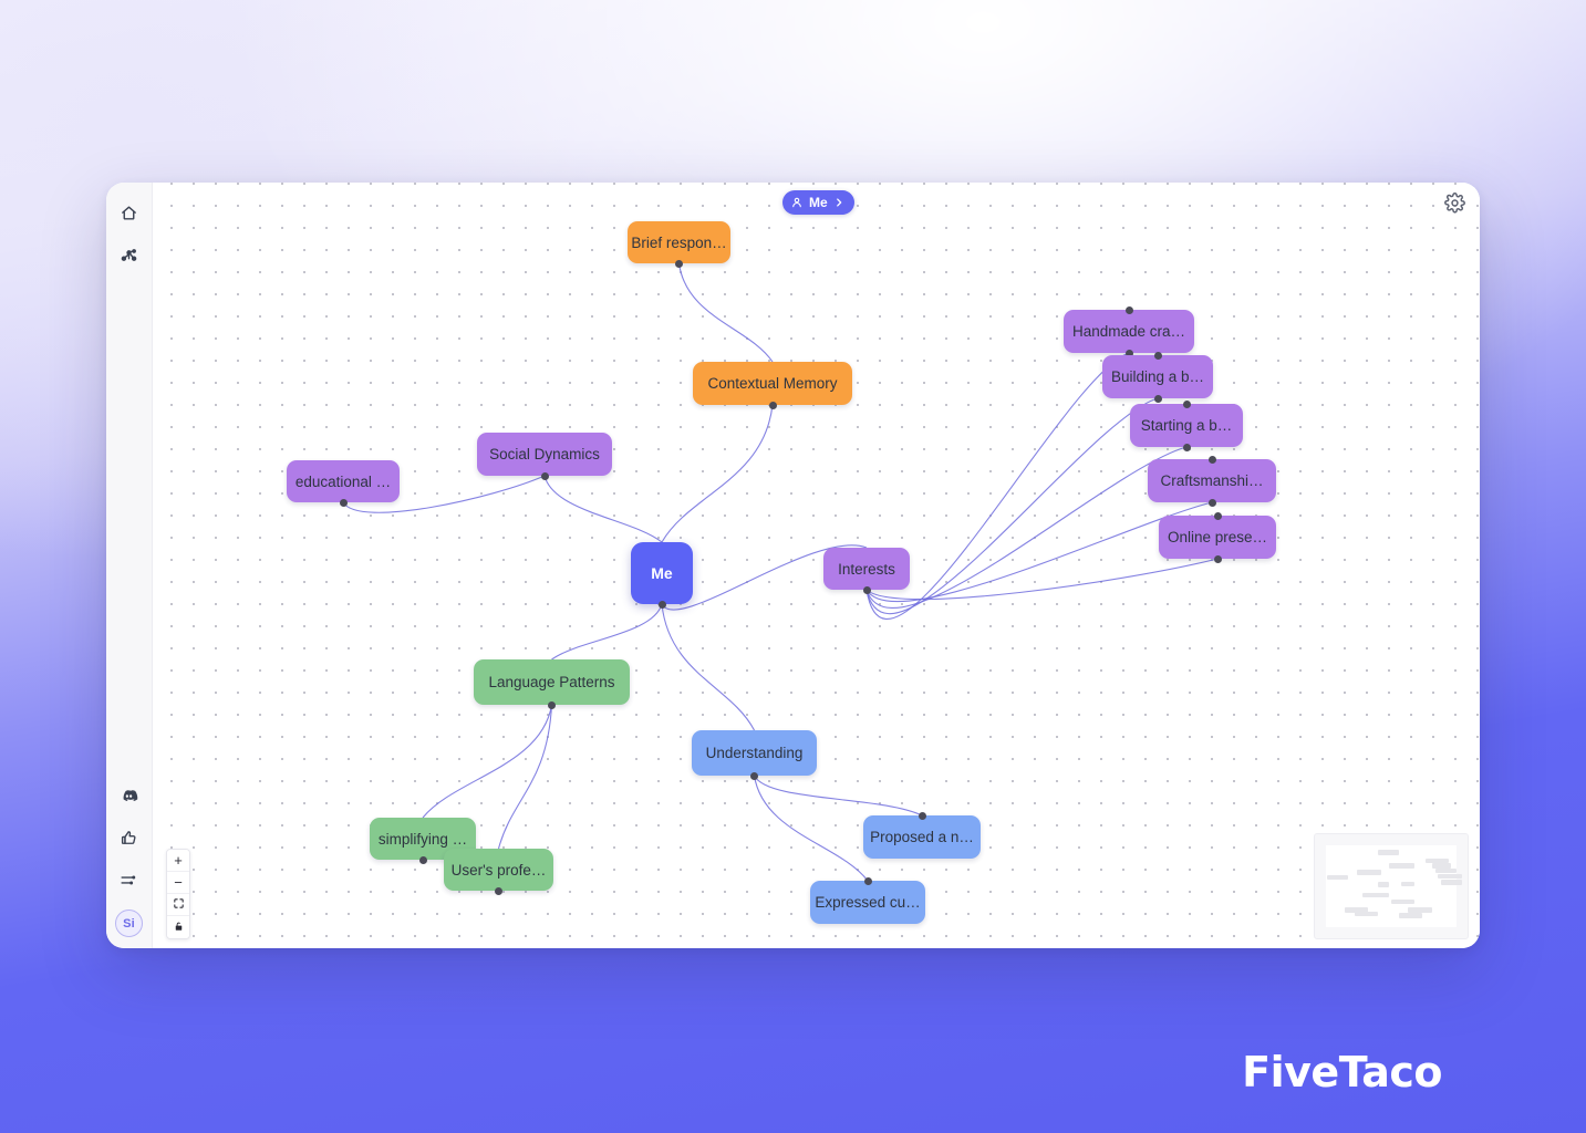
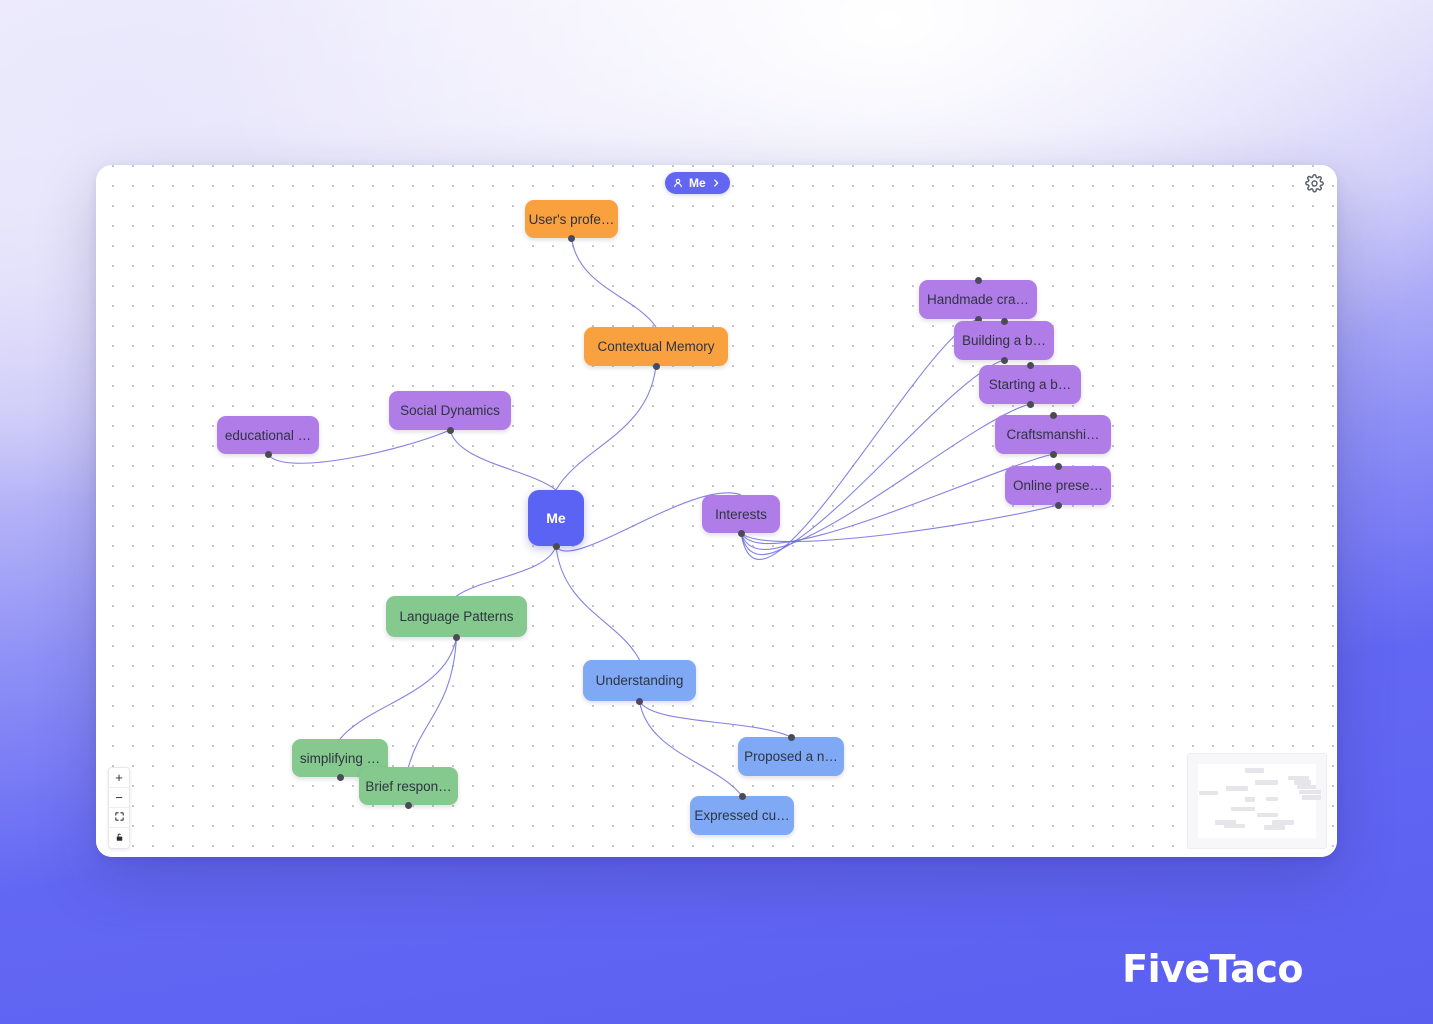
- Si
- Brief respon…
+ User's profe…
  Contextual Memory
  Social Dynamics
  educational …
  Me
  Interests
  Handmade cra…
  Building a b…
  Starting a b…
  Craftsmanshi…
  Online prese…
  Language Patterns
  Understanding
  simplifying …
- User's profe…
+ Brief respon…
  Proposed a n…
  Expressed cu…
  Me
  +
  −
  FiveTaco
